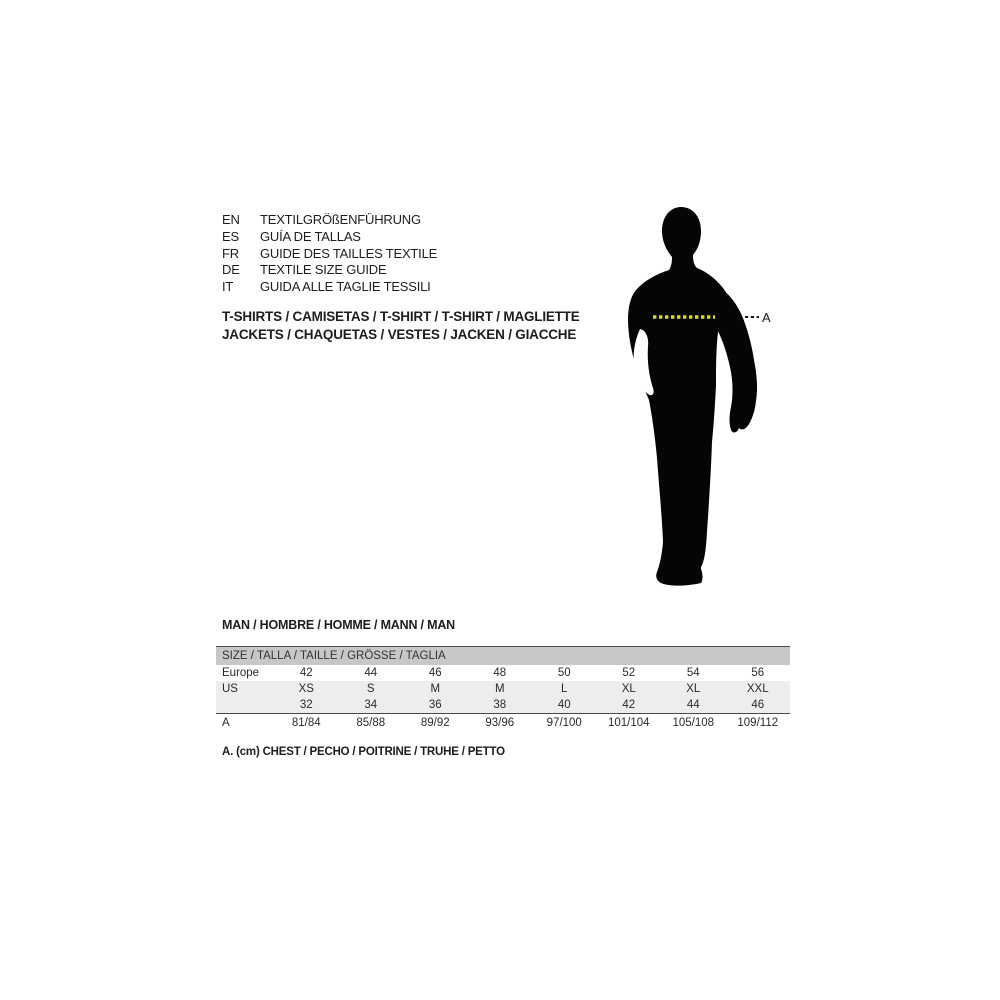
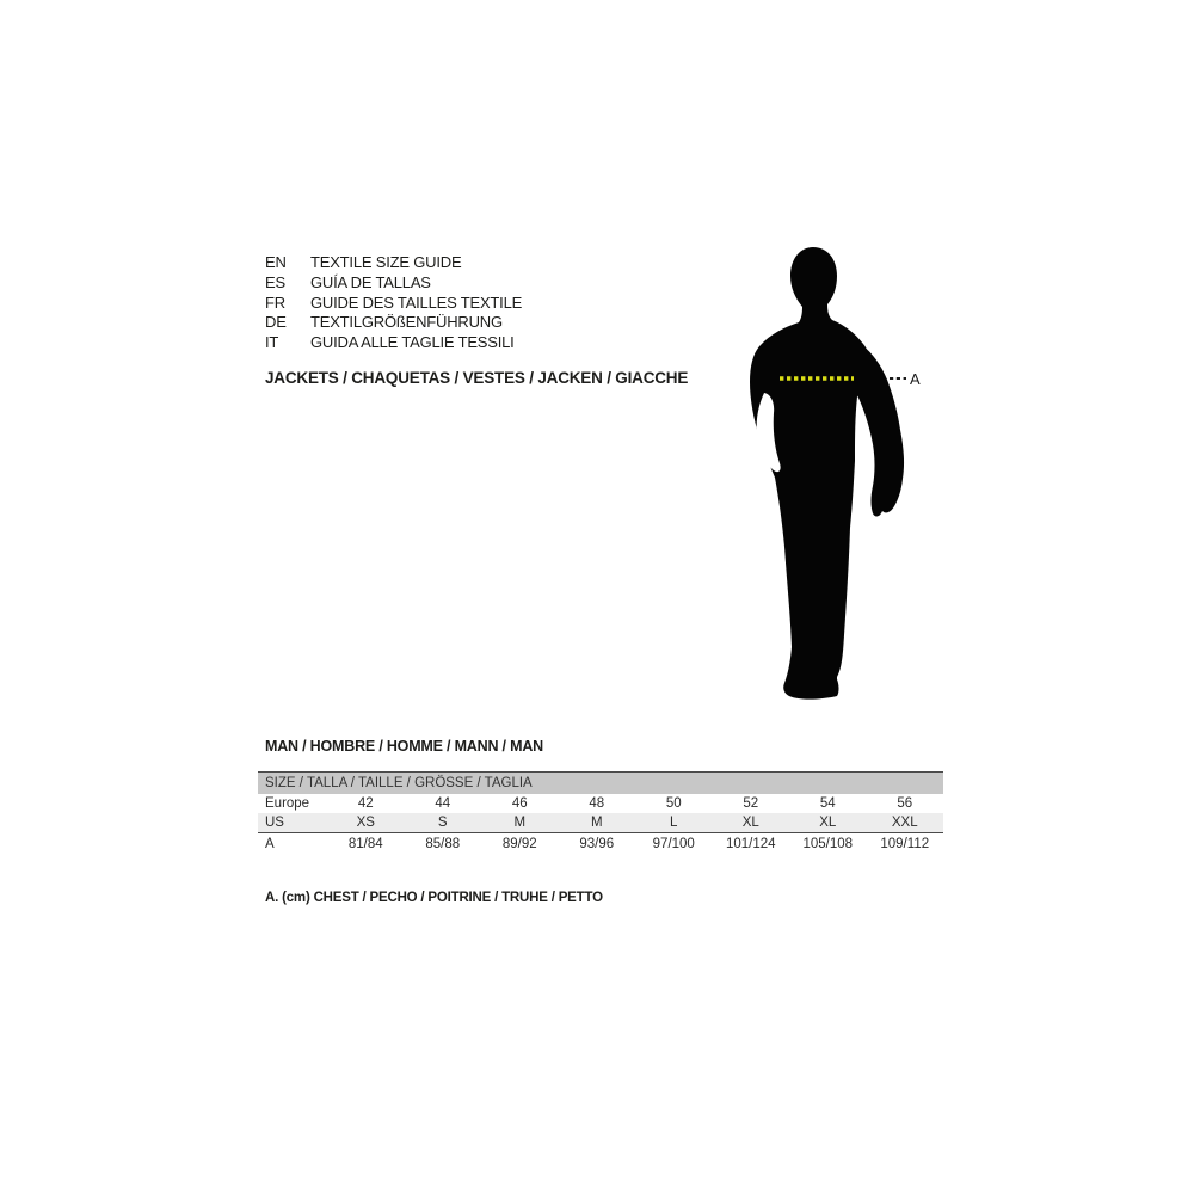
  EN
- TEXTILGRÖßENFÜHRUNG
+ TEXTILE SIZE GUIDE
  ES
  GUÍA DE TALLAS
  FR
  GUIDE DES TAILLES TEXTILE
  DE
- TEXTILE SIZE GUIDE
+ TEXTILGRÖßENFÜHRUNG
  IT
  GUIDA ALLE TAGLIE TESSILI
- T-SHIRTS / CAMISETAS / T-SHIRT / T-SHIRT / MAGLIETTE
  JACKETS / CHAQUETAS / VESTES / JACKEN / GIACCHE
  A
  MAN / HOMBRE / HOMME / MANN / MAN
  SIZE / TALLA / TAILLE / GRÖSSE / TAGLIA
  Europe	42	44	46	48	50	52	54	56
  US	XS	S	M	M	L	XL	XL	XXL
- 	32	34	36	38	40	42	44	46
- A	81/84	85/88	89/92	93/96	97/100	101/104	105/108	109/112
+ A	81/84	85/88	89/92	93/96	97/100	101/124	105/108	109/112
  A. (cm) CHEST / PECHO / POITRINE / TRUHE / PETTO
